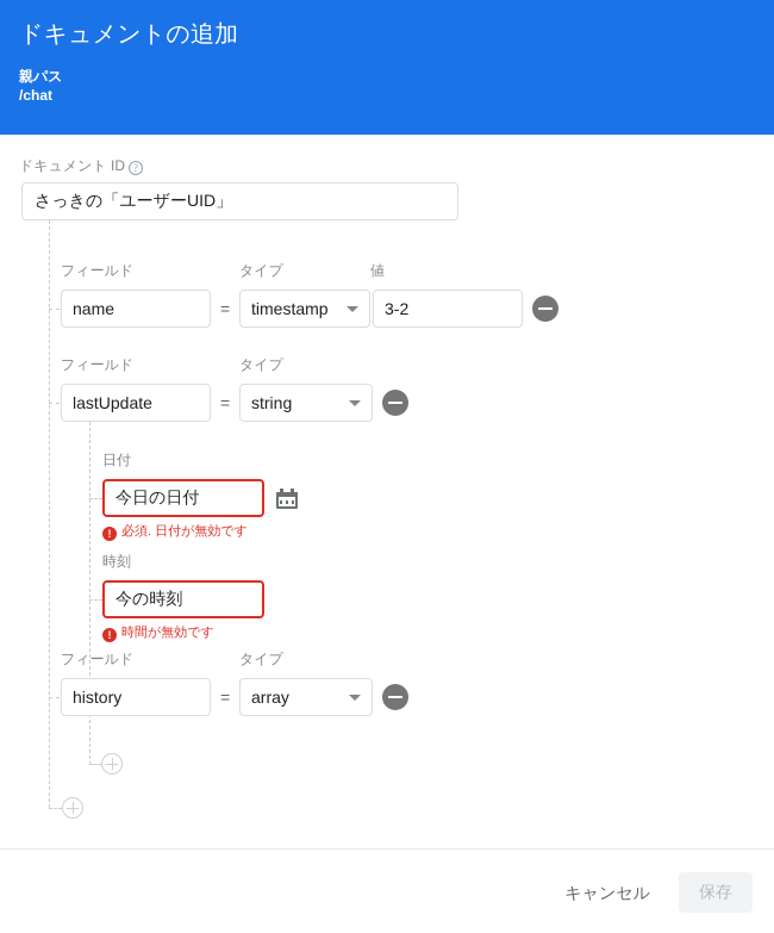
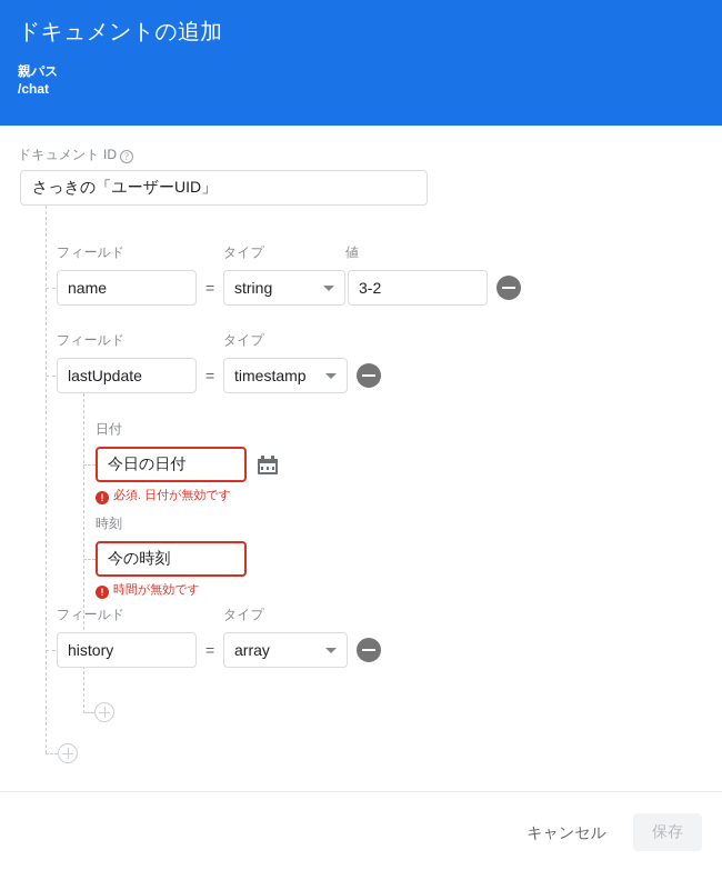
  ドキュメントの追加
  親パス
  /chat
  ドキュメント ID ?
  さっきの「ユーザーUID」
  フィールド
  タイプ
  値
  name
  =
- timestamp
+ string
  3-2
  フィールド
  タイプ
  lastUpdate
  =
- string
+ timestamp
  日付
  今日の日付
  ! 必須. 日付が無効です
  時刻
  今の時刻
  ! 時間が無効です
  フィールド
  タイプ
  history
  =
  array
  キャンセル
  保存
